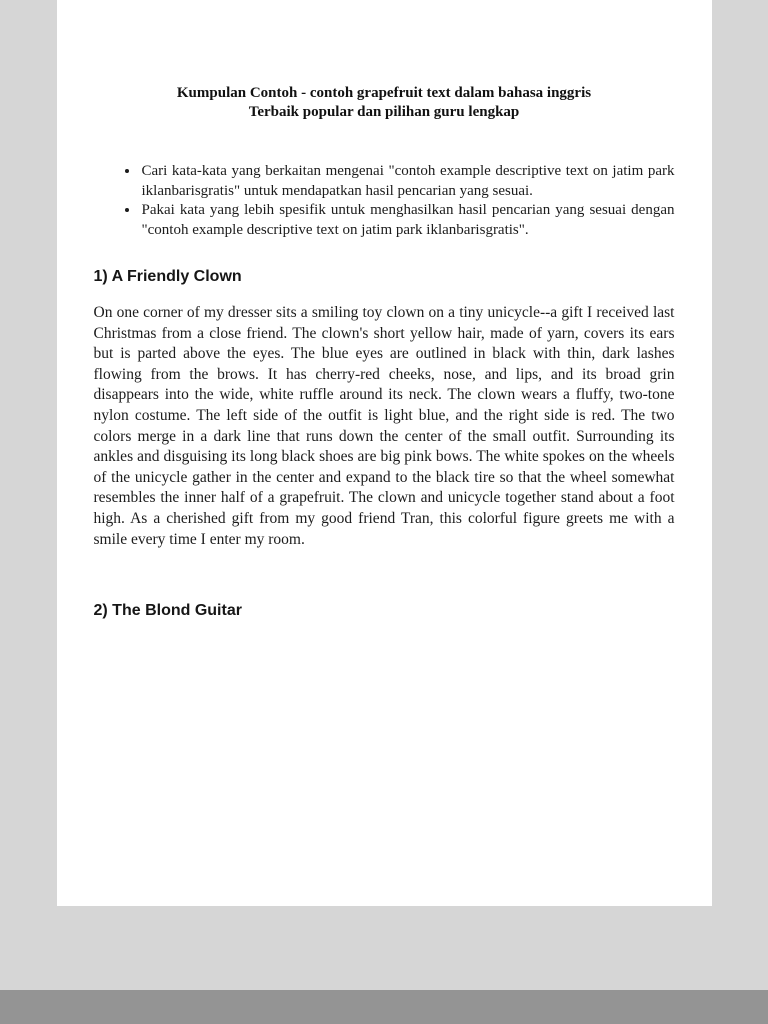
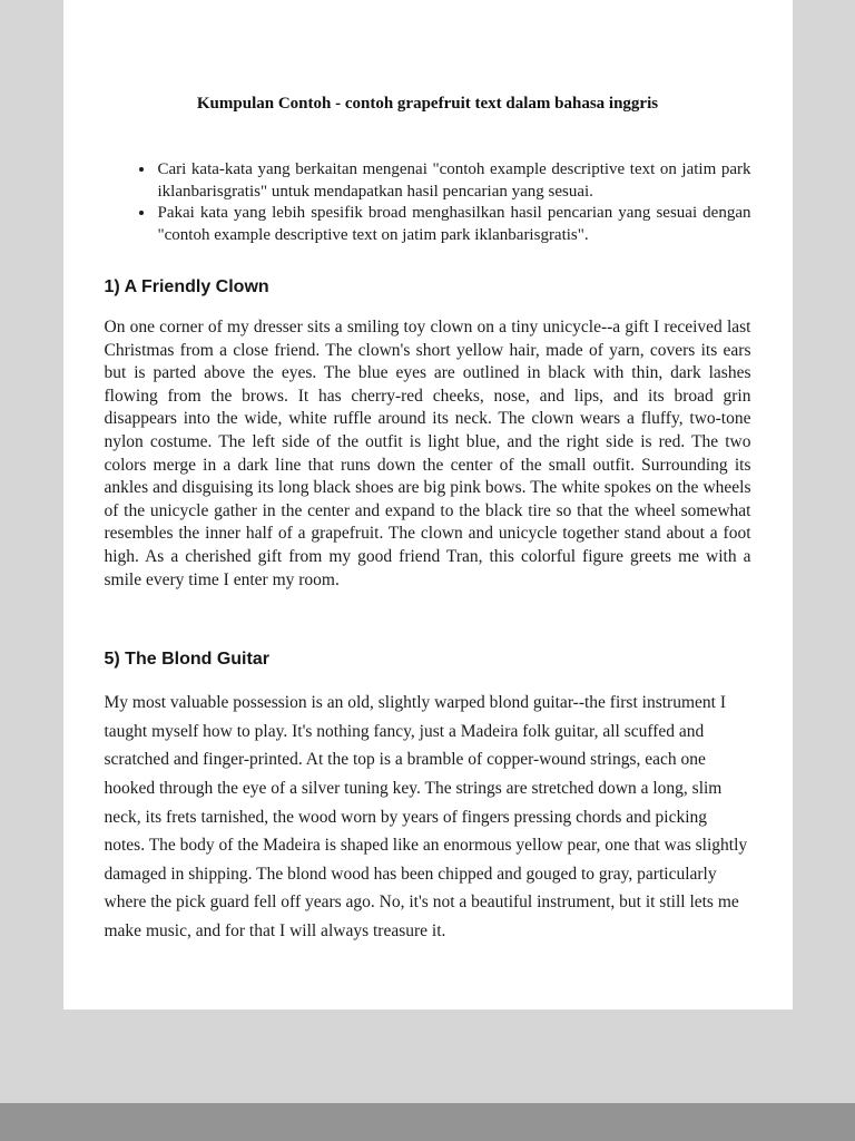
  Kumpulan Contoh - contoh grapefruit text dalam bahasa inggris
- Terbaik popular dan pilihan guru lengkap
  Cari kata-kata yang berkaitan mengenai "contoh example descriptive text on jatim park iklanbarisgratis" untuk mendapatkan hasil pencarian yang sesuai.
- Pakai kata yang lebih spesifik untuk menghasilkan hasil pencarian yang sesuai dengan "contoh example descriptive text on jatim park iklanbarisgratis".
+ Pakai kata yang lebih spesifik broad menghasilkan hasil pencarian yang sesuai dengan "contoh example descriptive text on jatim park iklanbarisgratis".
  1) A Friendly Clown
  On one corner of my dresser sits a smiling toy clown on a tiny unicycle--a gift I received last Christmas from a close friend. The clown's short yellow hair, made of yarn, covers its ears but is parted above the eyes. The blue eyes are outlined in black with thin, dark lashes flowing from the brows. It has cherry-red cheeks, nose, and lips, and its broad grin disappears into the wide, white ruffle around its neck. The clown wears a fluffy, two-tone nylon costume. The left side of the outfit is light blue, and the right side is red. The two colors merge in a dark line that runs down the center of the small outfit. Surrounding its ankles and disguising its long black shoes are big pink bows. The white spokes on the wheels of the unicycle gather in the center and expand to the black tire so that the wheel somewhat resembles the inner half of a grapefruit. The clown and unicycle together stand about a foot high. As a cherished gift from my good friend Tran, this colorful figure greets me with a smile every time I enter my room.
- 2) The Blond Guitar
+ 5) The Blond Guitar
+ My most valuable possession is an old, slightly warped blond guitar--the first instrument I taught myself how to play. It's nothing fancy, just a Madeira folk guitar, all scuffed and scratched and finger-printed. At the top is a bramble of copper-wound strings, each one hooked through the eye of a silver tuning key. The strings are stretched down a long, slim neck, its frets tarnished, the wood worn by years of fingers pressing chords and picking notes. The body of the Madeira is shaped like an enormous yellow pear, one that was slightly damaged in shipping. The blond wood has been chipped and gouged to gray, particularly where the pick guard fell off years ago. No, it's not a beautiful instrument, but it still lets me make music, and for that I will always treasure it.
